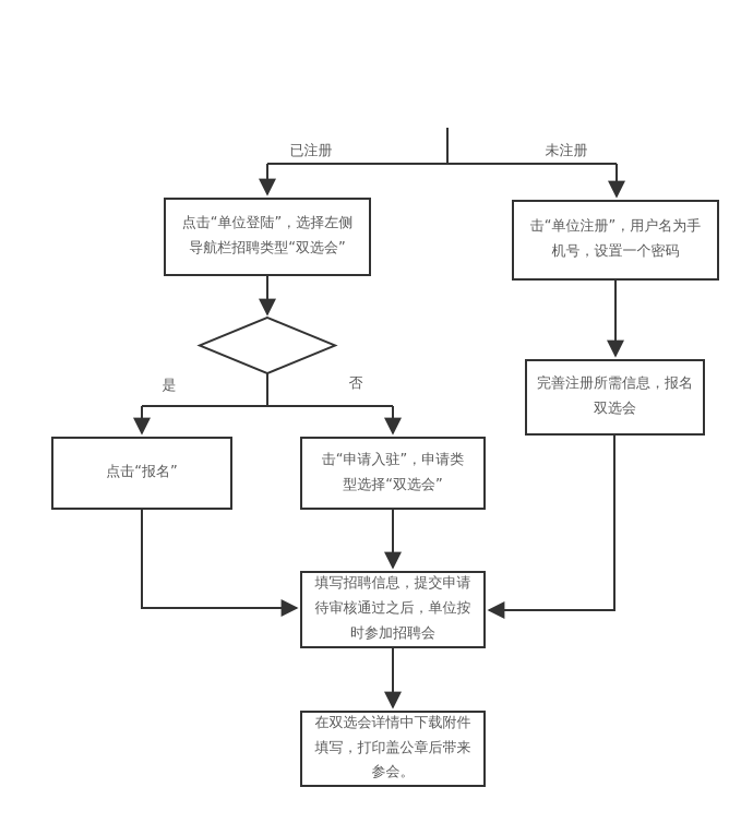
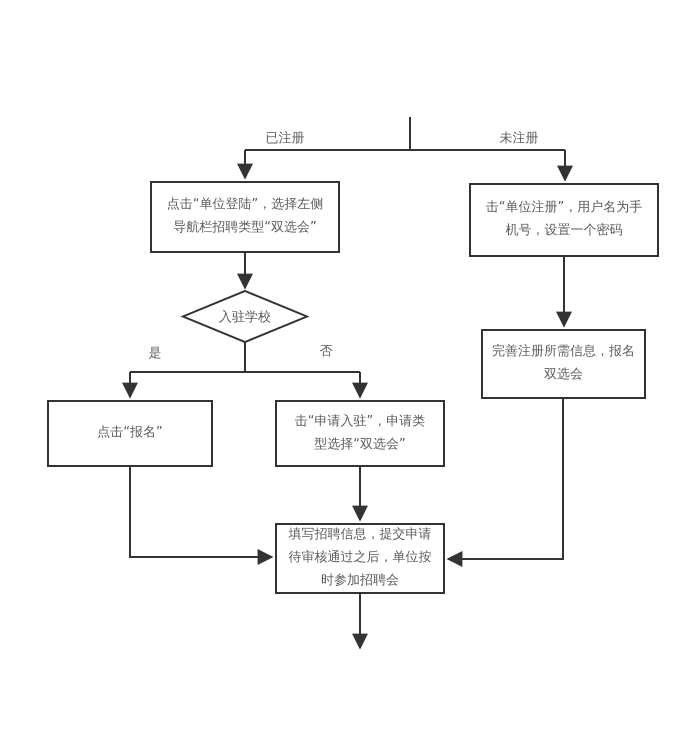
  点击“单位登陆”，选择左侧
  导航栏招聘类型“双选会”
  击“单位注册”，用户名为手
  机号，设置一个密码
+ 入驻学校
  点击“报名”
  击“申请入驻”，申请类
  型选择“双选会”
  完善注册所需信息，报名
  双选会
  填写招聘信息，提交申请
  待审核通过之后，单位按
  时参加招聘会
- 在双选会详情中下载附件
- 填写，打印盖公章后带来
- 参会。
  已注册
  未注册
  是
  否
